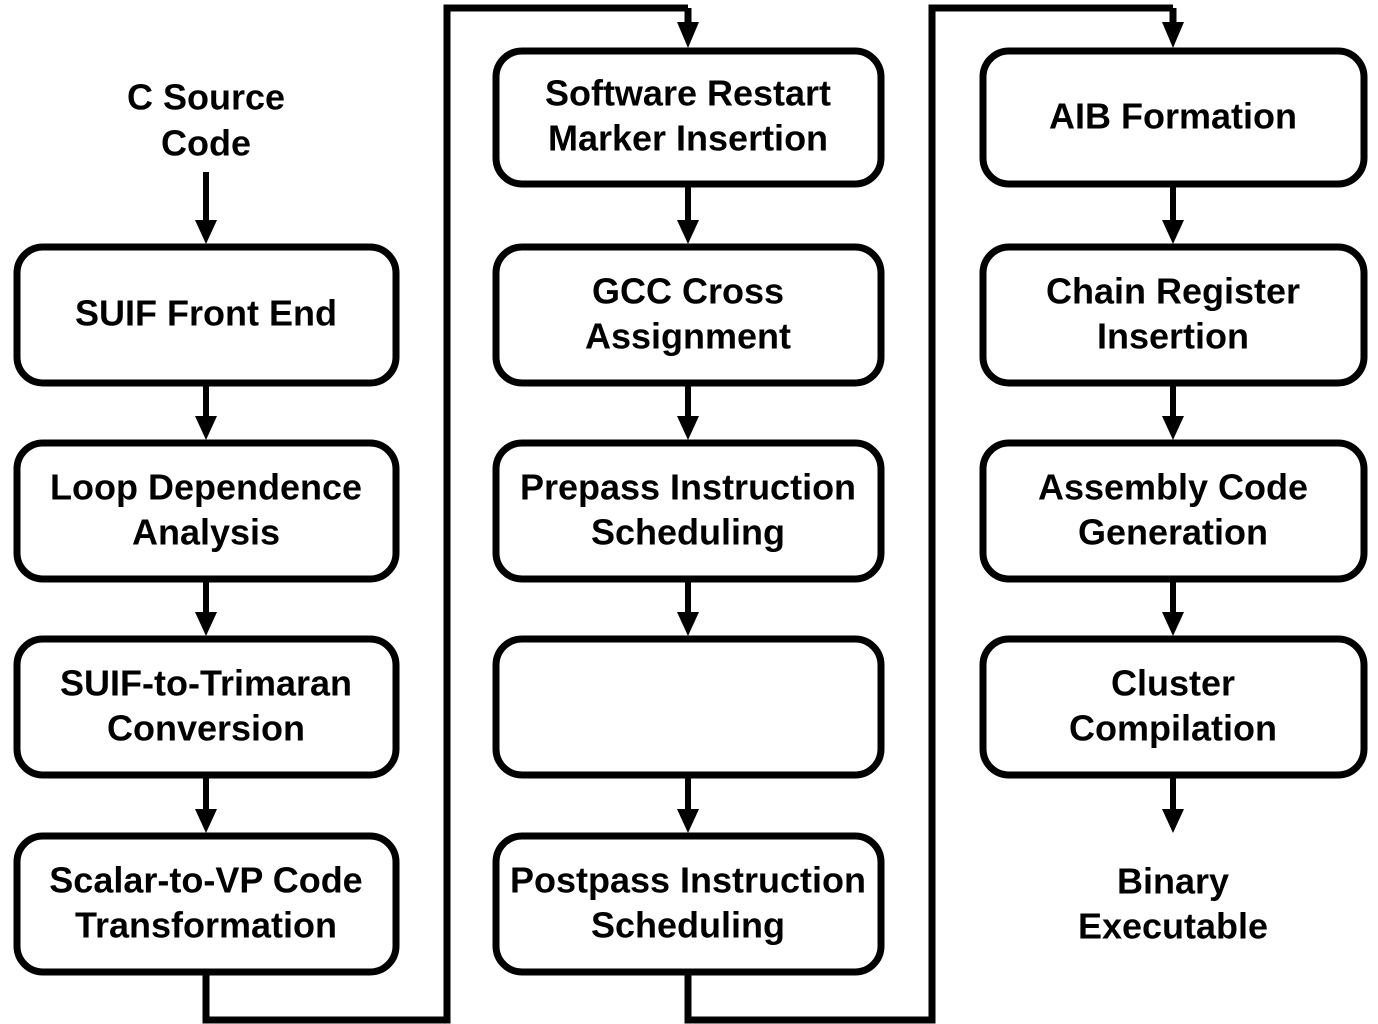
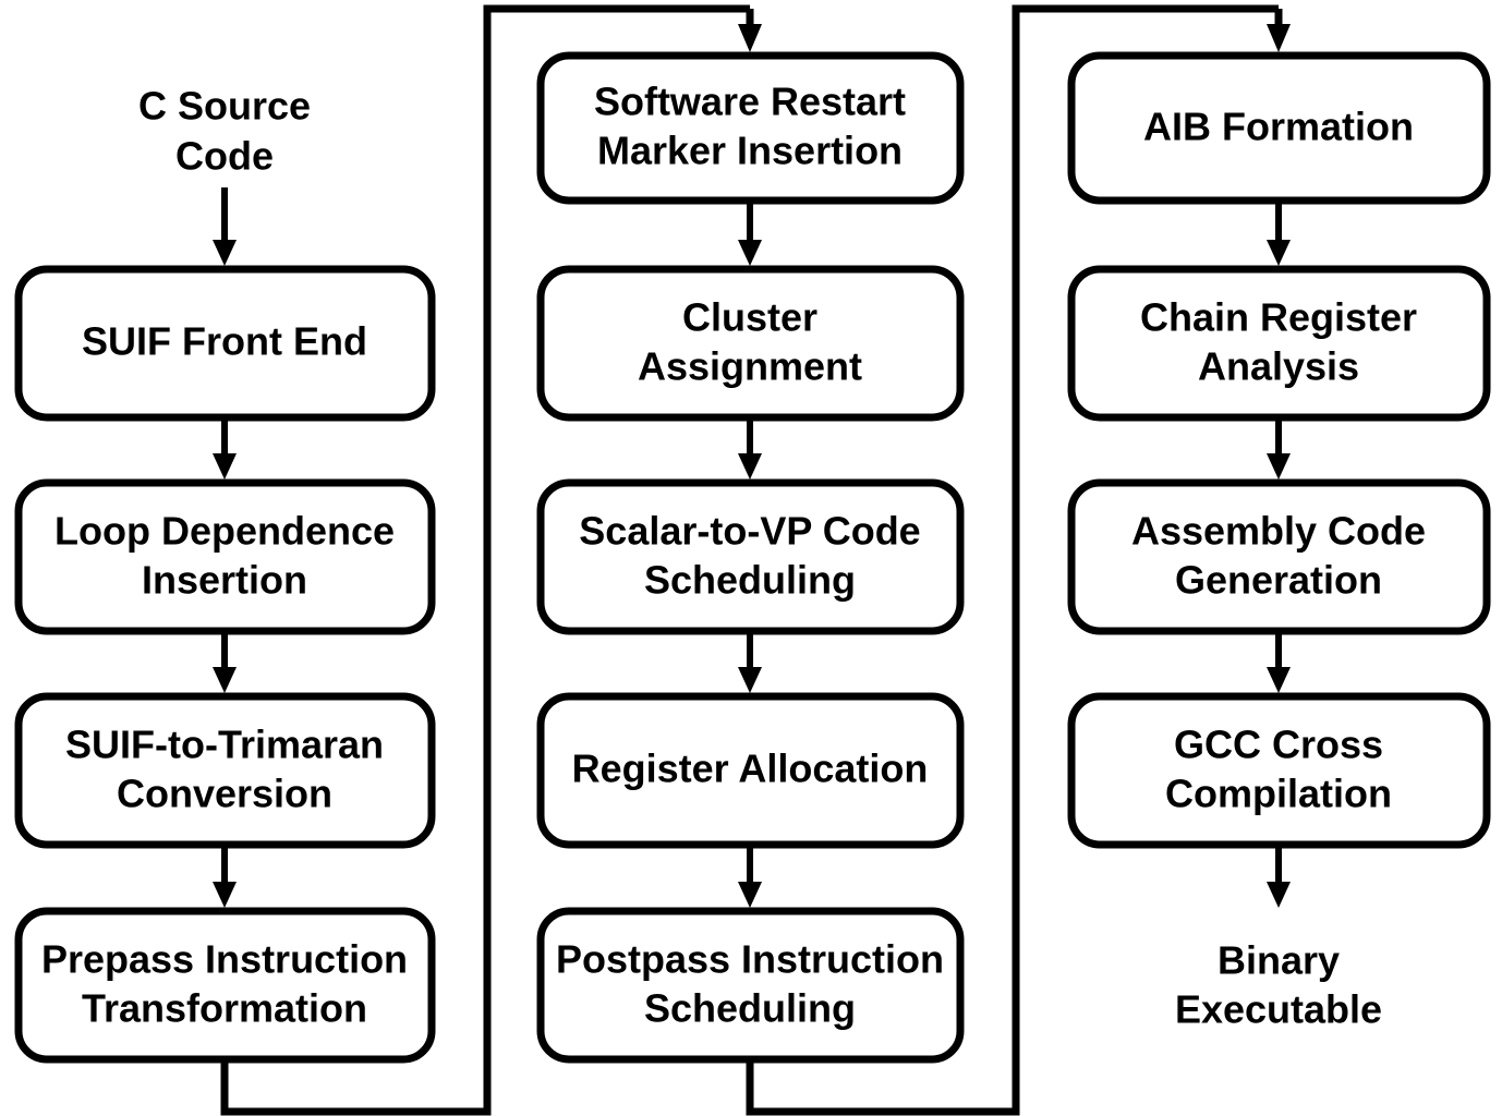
  C Source
  Code
  SUIF Front End
  Loop Dependence
- Analysis
+ Insertion
  SUIF-to-Trimaran
  Conversion
- Scalar-to-VP Code
+ Prepass Instruction
  Transformation
  Software Restart
  Marker Insertion
- GCC Cross
+ Cluster
  Assignment
- Prepass Instruction
+ Scalar-to-VP Code
  Scheduling
+ Register Allocation
  Postpass Instruction
  Scheduling
  AIB Formation
  Chain Register
- Insertion
+ Analysis
  Assembly Code
  Generation
- Cluster
+ GCC Cross
  Compilation
  Binary
  Executable
